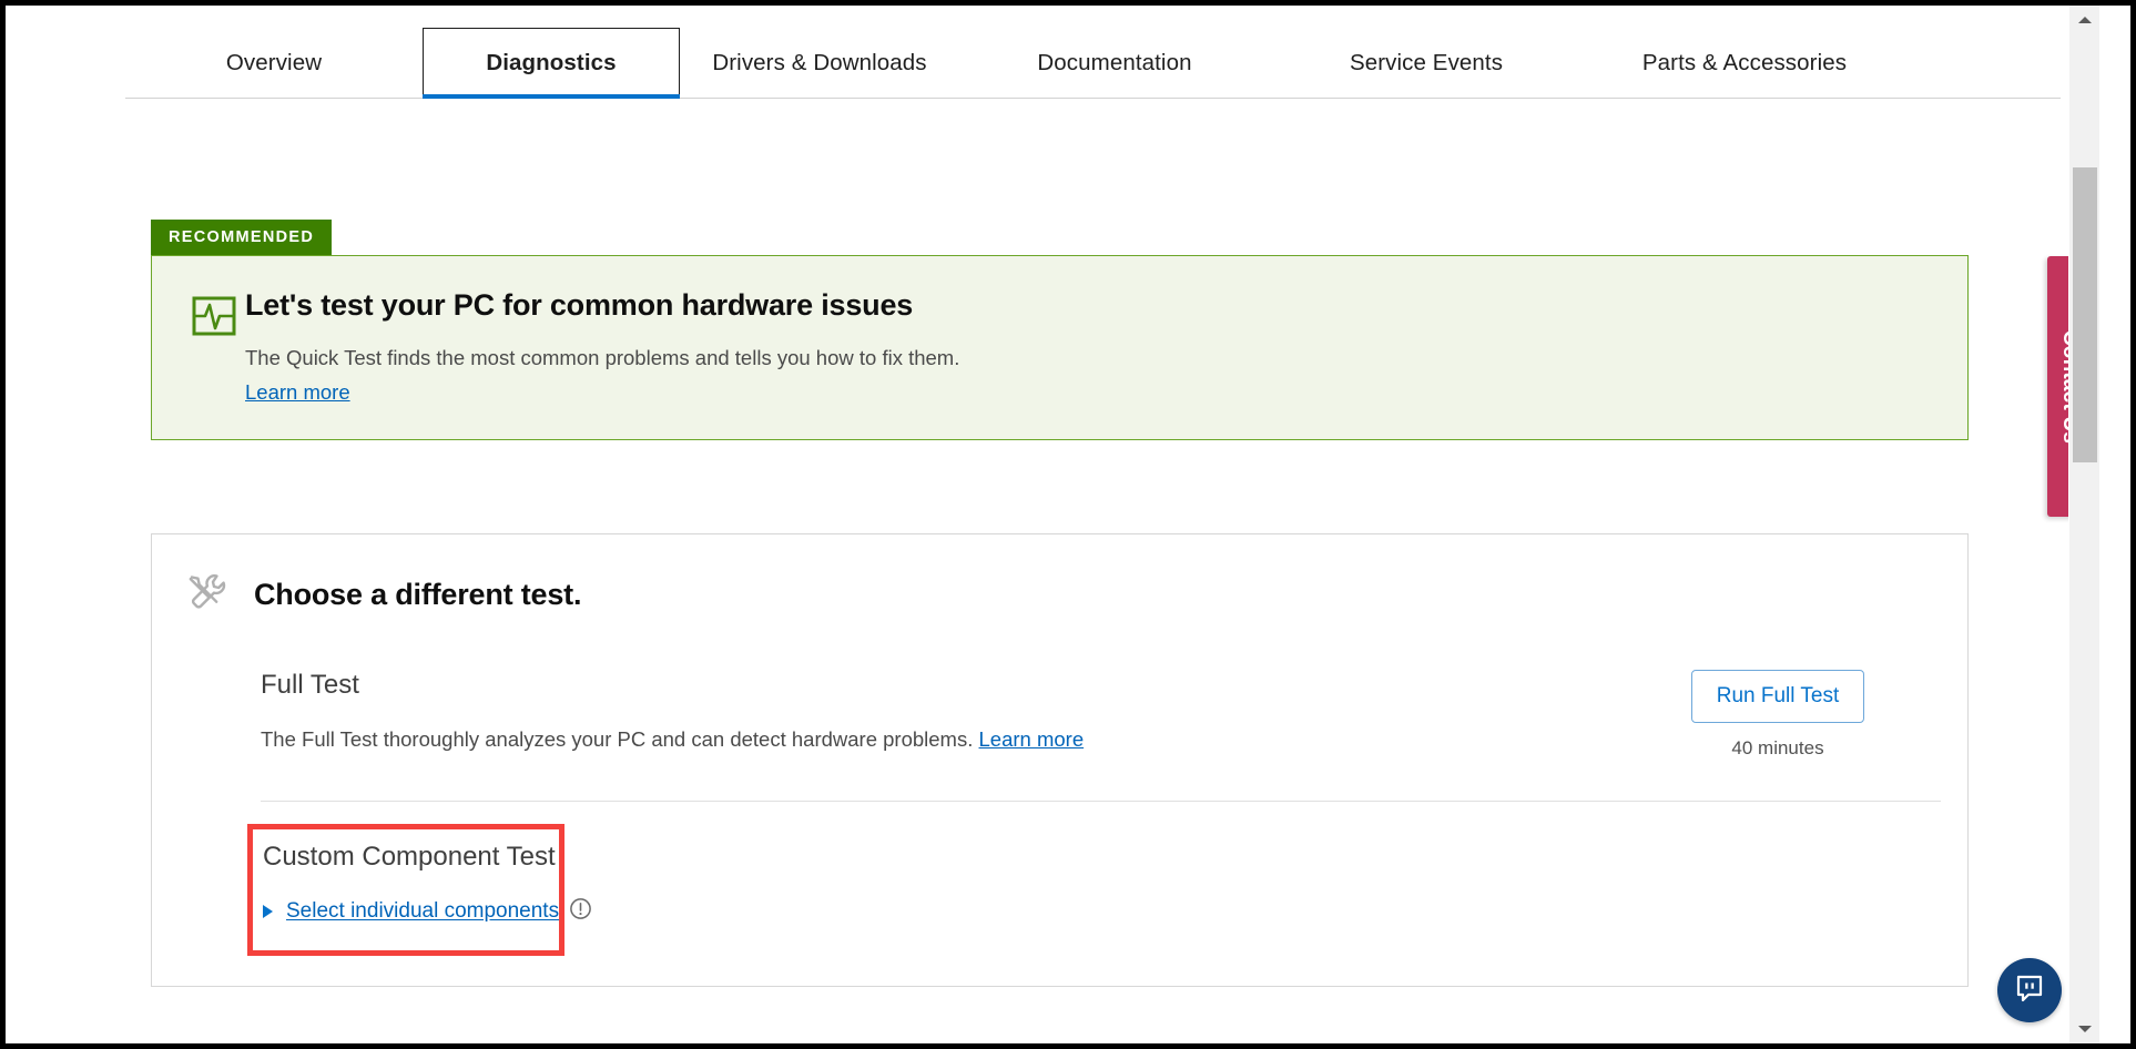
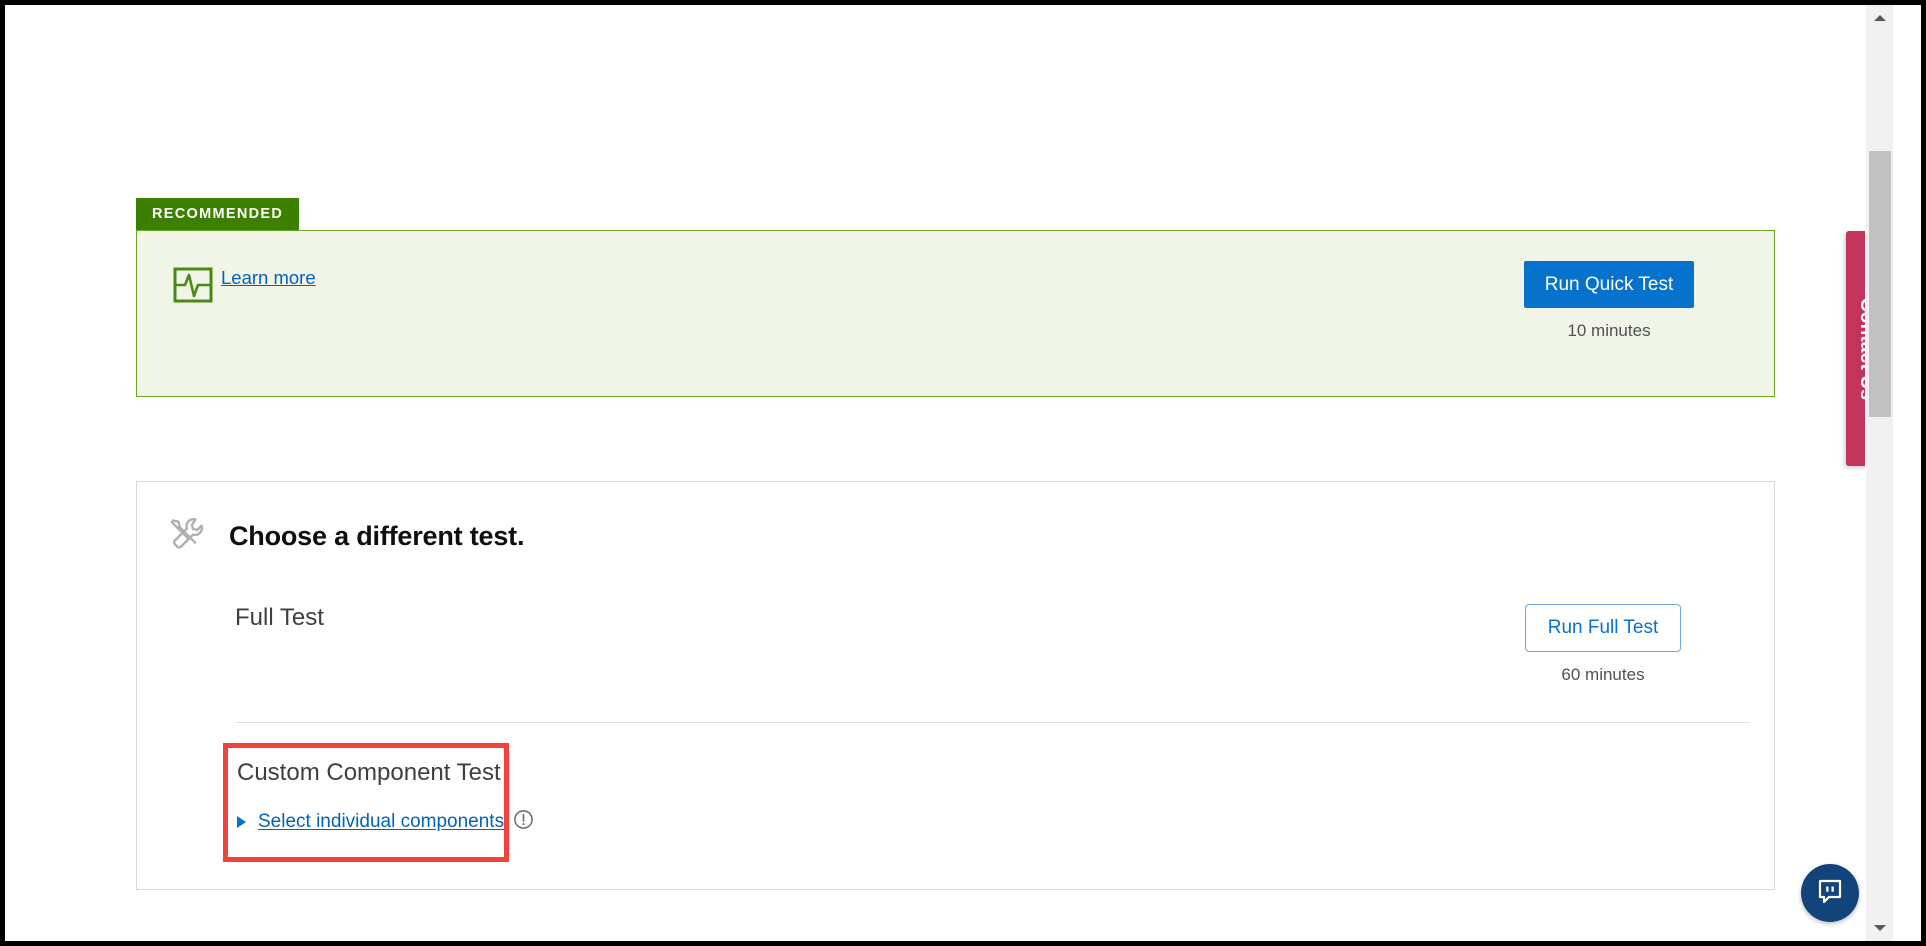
- Overview
- Diagnostics
- Drivers & Downloads
- Documentation
- Service Events
- Parts & Accessories
  RECOMMENDED
- Let's test your PC for common hardware issues
- The Quick Test finds the most common problems and tells you how to fix them.
  Learn more
+ Run Quick Test
+ 10 minutes
  Choose a different test.
  Full Test
- The Full Test thoroughly analyzes your PC and can detect hardware problems. Learn more
  Run Full Test
- 40 minutes
+ 60 minutes
  Custom Component Test
  Select individual components
